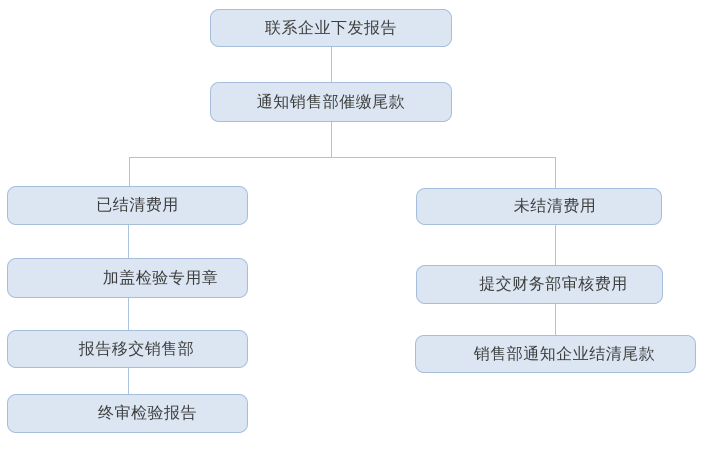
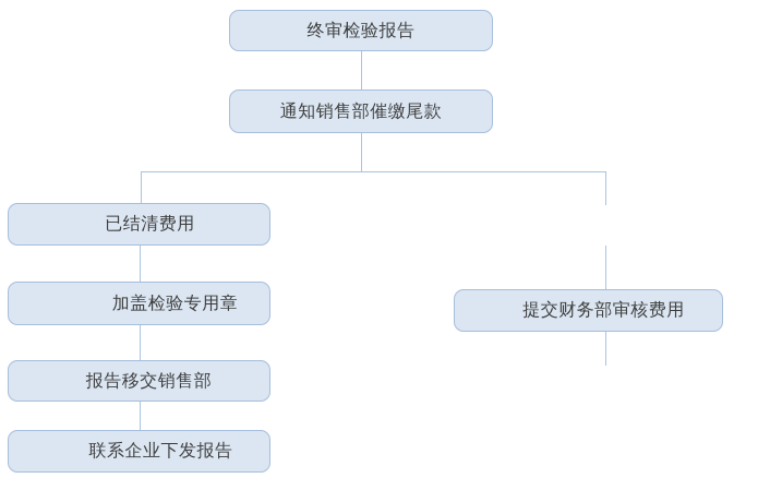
- 联系企业下发报告
+ 终审检验报告
  通知销售部催缴尾款
  已结清费用
  加盖检验专用章
  报告移交销售部
- 终审检验报告
+ 联系企业下发报告
- 未结清费用
  提交财务部审核费用
- 销售部通知企业结清尾款
